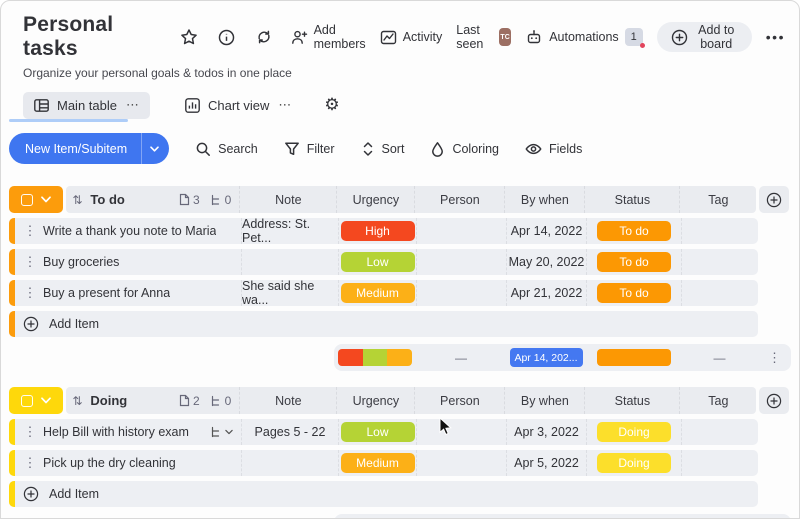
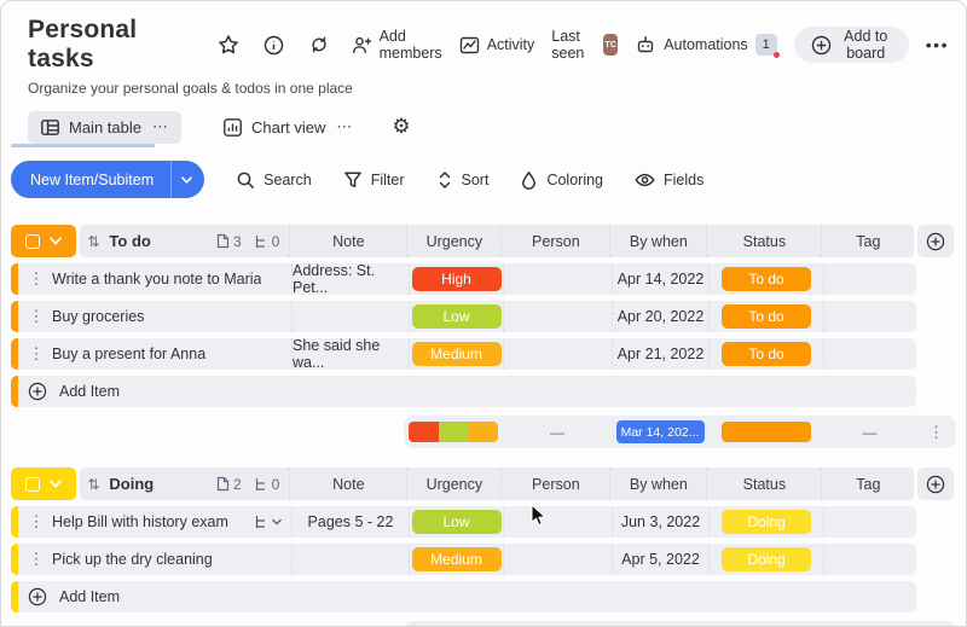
  Personal tasks
  Add members
  Activity
  Last seen
  Automations
  1
  Add to board
  •••
  Organize your personal goals & todos in one place
  Main table
  ⋯
  Chart view
  ⋯
  ⚙
  New Item/Subitem
  Search
  Filter
  Sort
  Coloring
  Fields
  ⇅
  To do
  3
  0
  Note
  Urgency
  Person
  By when
  Status
  Tag
  ⋮
  Write a thank you note to Maria
  Address: St. Pet...
  High
  Apr 14, 2022
  To do
  ⋮
  Buy groceries
  Low
- May 20, 2022
+ Apr 20, 2022
  To do
  ⋮
  Buy a present for Anna
  She said she wa...
  Medium
  Apr 21, 2022
  To do
  Add Item
  —
- Apr 14, 202...
+ Mar 14, 202...
  —
  ⋮
  ⇅
  Doing
  2
  0
  Note
  Urgency
  Person
  By when
  Status
  Tag
  ⋮
  Help Bill with history exam
  Pages 5 - 22
  Low
- Apr 3, 2022
+ Jun 3, 2022
  Doing
  ⋮
  Pick up the dry cleaning
  Medium
  Apr 5, 2022
  Doing
  Add Item
